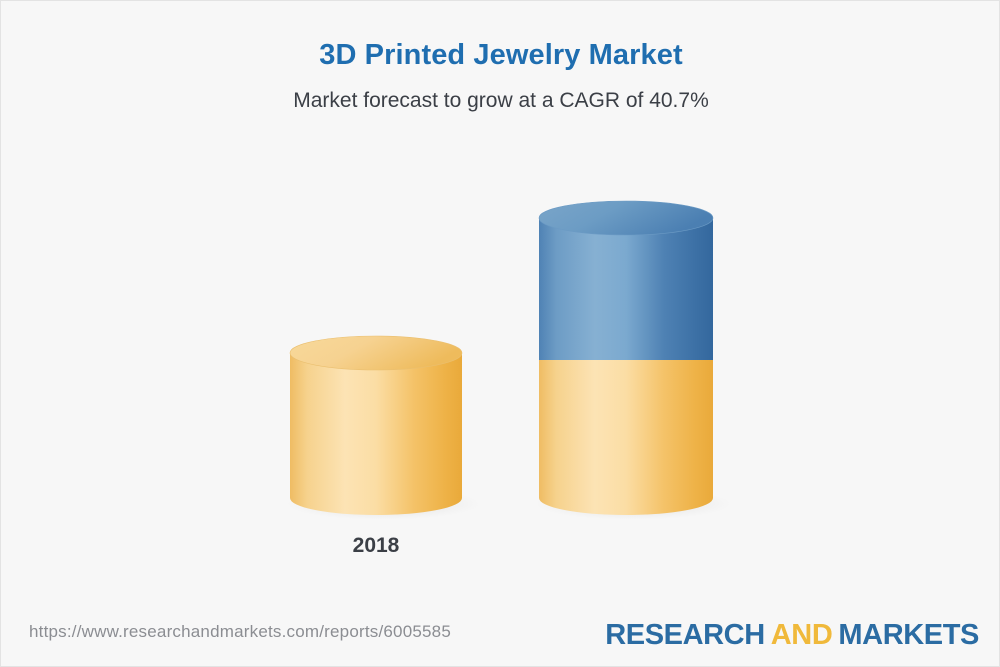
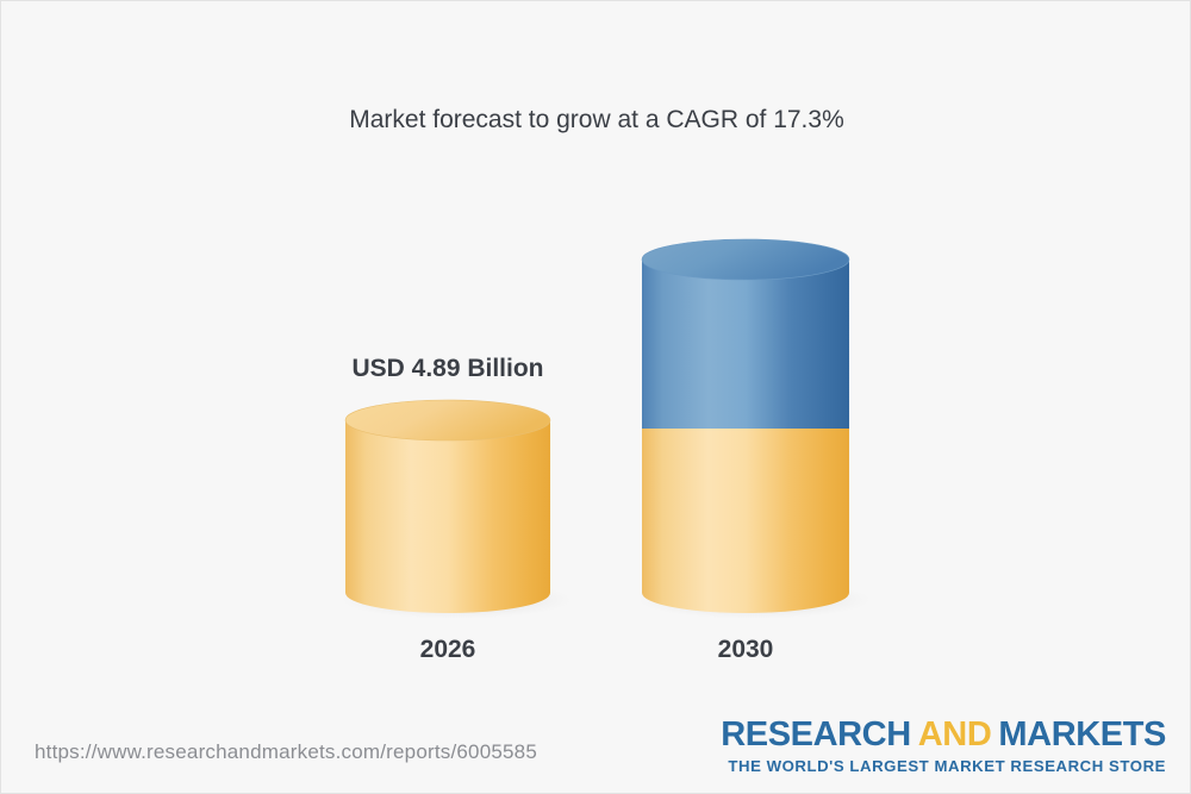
- 3D Printed Jewelry Market
- Market forecast to grow at a CAGR of 40.7%
+ Market forecast to grow at a CAGR of 17.3%
+ USD 4.89 Billion
- 2018
+ 2026
+ 2030
  https://www.researchandmarkets.com/reports/6005585
  RESEARCH AND MARKETS
+ THE WORLD'S LARGEST MARKET RESEARCH STORE
